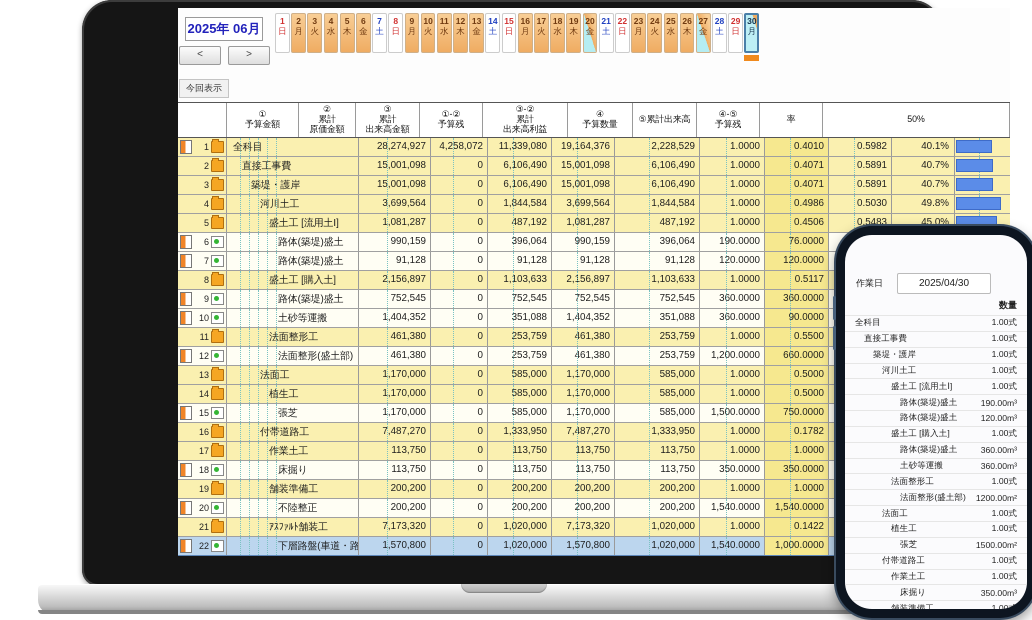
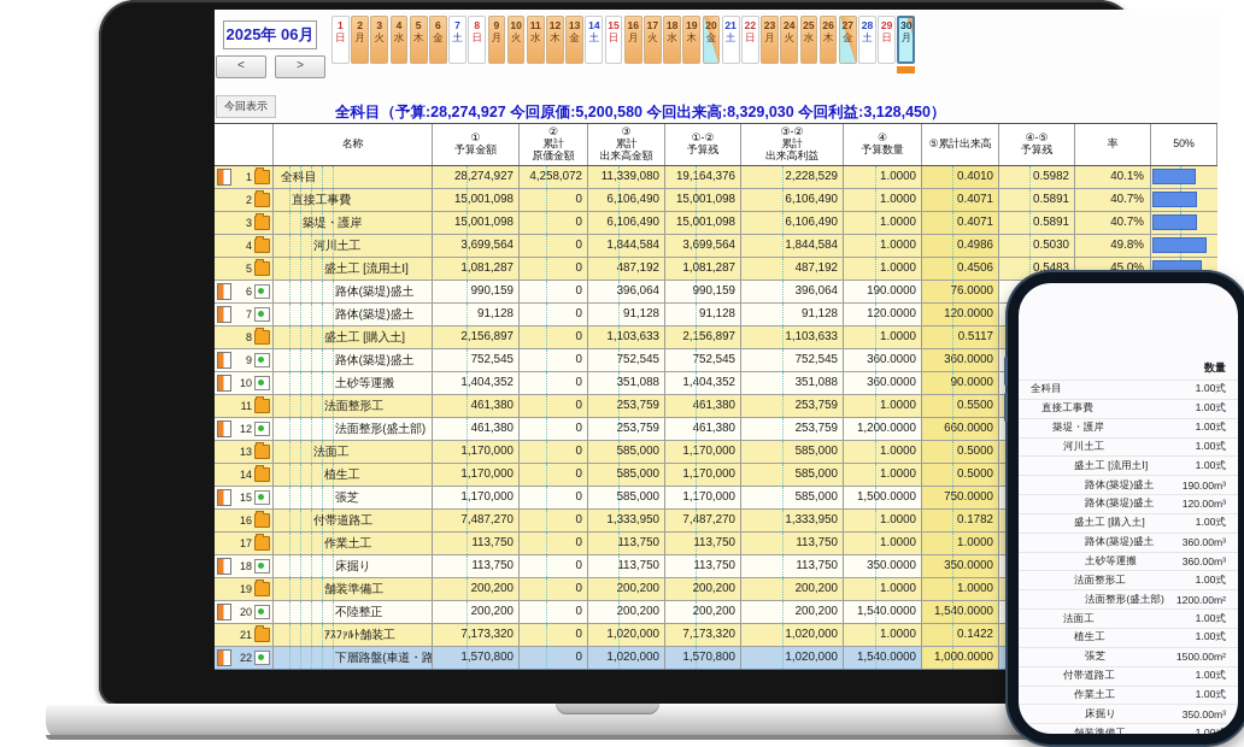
  2025年 06月
  <
  >
  今回表示
  1
  日
  2
  月
  3
  火
  4
  水
  5
  木
  6
  金
  7
  土
  8
  日
  9
  月
  10
  火
  11
  水
  12
  木
  13
  金
  14
  土
  15
  日
  16
  月
  17
  火
  18
  水
  19
  木
  20
  金
  21
  土
  22
  日
  23
  月
  24
  火
  25
  水
  26
  木
  27
  金
  28
  土
  29
  日
  30
  月
+ 全科目（予算:28,274,927 今回原価:5,200,580 今回出来高:8,329,030 今回利益:3,128,450）
+ 名称
  ①
  予算金額
  ②
  累計
  原価金額
  ③
  累計
  出来高金額
  ①-②
  予算残
  ③-②
  累計
  出来高利益
  ④
  予算数量
  ⑤累計出来高
  ④-⑤
  予算残
  率
  50%
  1
  全科目
  28,274,927
  4,258,072
  11,339,080
  19,164,376
  2,228,529
  1.0000
  0.4010
  0.5982
  40.1%
  2
  直接工事費
  15,001,098
  0
  6,106,490
  15,001,098
  6,106,490
  1.0000
  0.4071
  0.5891
  40.7%
  3
  築堤・護岸
  15,001,098
  0
  6,106,490
  15,001,098
  6,106,490
  1.0000
  0.4071
  0.5891
  40.7%
  4
  河川土工
  3,699,564
  0
  1,844,584
  3,699,564
  1,844,584
  1.0000
  0.4986
  0.5030
  49.8%
  5
  盛土工 [流用土Ⅰ]
  1,081,287
  0
  487,192
  1,081,287
  487,192
  1.0000
  0.4506
  0.5483
  45.0%
  6
  路体(築堤)盛土
  990,159
  0
  396,064
  990,159
  396,064
  190.0000
  76.0000
  7
  路体(築堤)盛土
  91,128
  0
  91,128
  91,128
  91,128
  120.0000
  120.0000
  8
  盛土工 [購入土]
  2,156,897
  0
  1,103,633
  2,156,897
  1,103,633
  1.0000
  0.5117
  9
  路体(築堤)盛土
  752,545
  0
  752,545
  752,545
  752,545
  360.0000
  360.0000
  10
  土砂等運搬
  1,404,352
  0
  351,088
  1,404,352
  351,088
  360.0000
  90.0000
  11
  法面整形工
  461,380
  0
  253,759
  461,380
  253,759
  1.0000
  0.5500
  12
  法面整形(盛土部)
  461,380
  0
  253,759
  461,380
  253,759
  1,200.0000
  660.0000
  13
  法面工
  1,170,000
  0
  585,000
  1,170,000
  585,000
  1.0000
  0.5000
  14
  植生工
  1,170,000
  0
  585,000
  1,170,000
  585,000
  1.0000
  0.5000
  15
  張芝
  1,170,000
  0
  585,000
  1,170,000
  585,000
  1,500.0000
  750.0000
  16
  付帯道路工
  7,487,270
  0
  1,333,950
  7,487,270
  1,333,950
  1.0000
  0.1782
  17
  作業土工
  113,750
  0
  113,750
  113,750
  113,750
  1.0000
  1.0000
  18
  床掘り
  113,750
  0
  113,750
  113,750
  113,750
  350.0000
  350.0000
  19
  舗装準備工
  200,200
  0
  200,200
  200,200
  200,200
  1.0000
  1.0000
  20
  不陸整正
  200,200
  0
  200,200
  200,200
  200,200
  1,540.0000
  1,540.0000
  21
  ｱｽﾌｧﾙﾄ舗装工
  7,173,320
  0
  1,020,000
  7,173,320
  1,020,000
  1.0000
  0.1422
  22
  下層路盤(車道・路
  1,570,800
  0
  1,020,000
  1,570,800
  1,020,000
  1,540.0000
  1,000.0000
- 作業日
- 2025/04/30
  数量
  全科目
  1.00式
  直接工事費
  1.00式
  築堤・護岸
  1.00式
  河川土工
  1.00式
  盛土工 [流用土Ⅰ]
  1.00式
  路体(築堤)盛土
  190.00m³
  路体(築堤)盛土
  120.00m³
  盛土工 [購入土]
  1.00式
  路体(築堤)盛土
  360.00m³
  土砂等運搬
  360.00m³
  法面整形工
  1.00式
  法面整形(盛土部)
  1200.00m²
  法面工
  1.00式
  植生工
  1.00式
  張芝
  1500.00m²
  付帯道路工
  1.00式
  作業土工
  1.00式
  床掘り
  350.00m³
  舗装準備工
  1.00式
